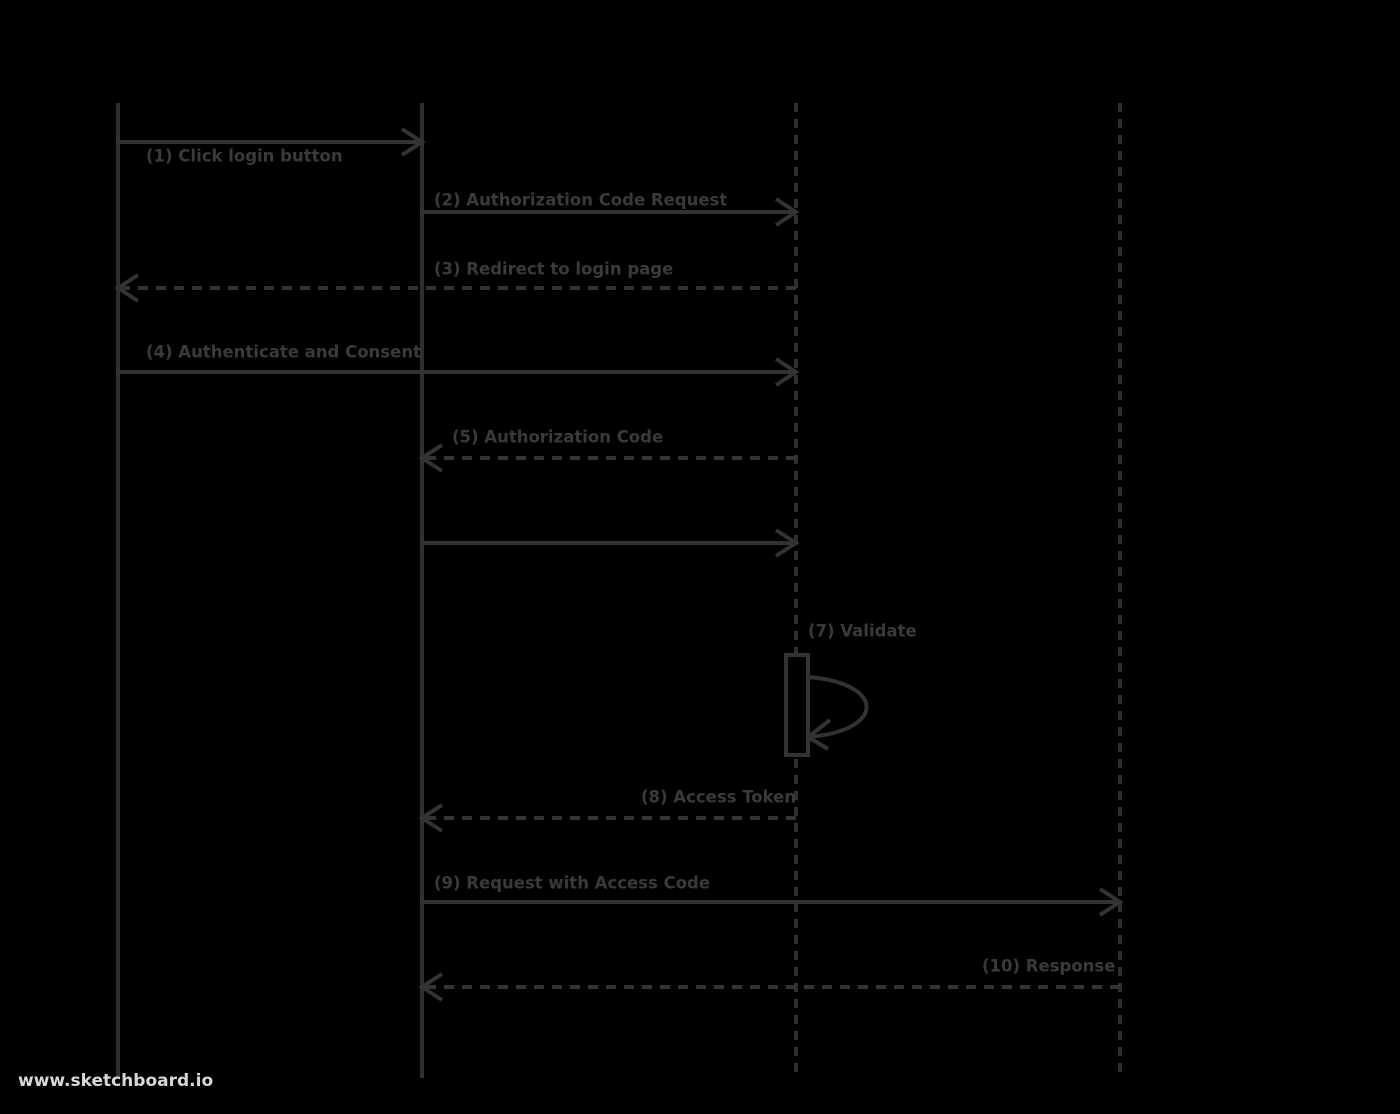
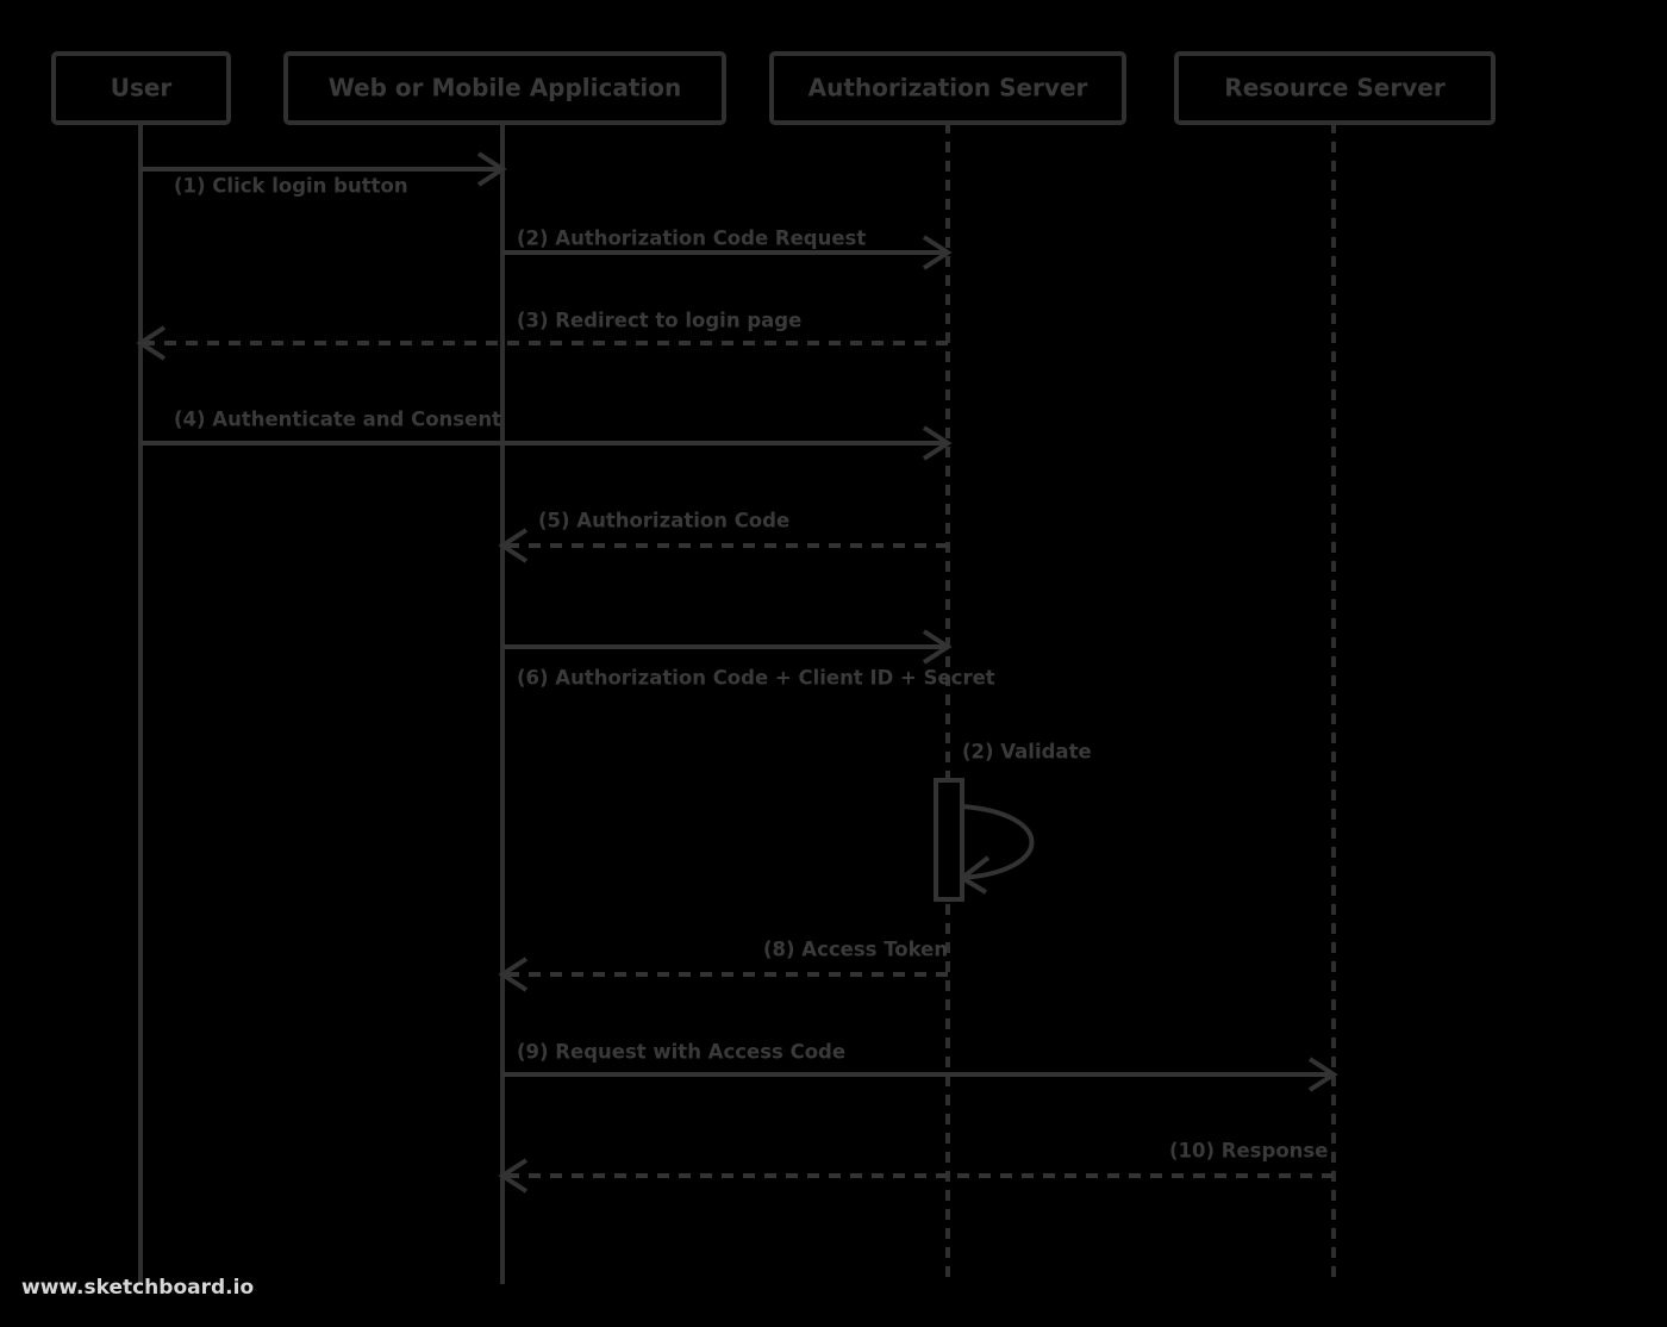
+ User
+ Web or Mobile Application
+ Authorization Server
+ Resource Server
  (1) Click login button
  (2) Authorization Code Request
  (3) Redirect to login page
  (4) Authenticate and Consent
  (5) Authorization Code
+ (6) Authorization Code + Client ID + Secret
- (7) Validate
+ (2) Validate
  (8) Access Token
  (9) Request with Access Code
  (10) Response
  www.sketchboard.io
